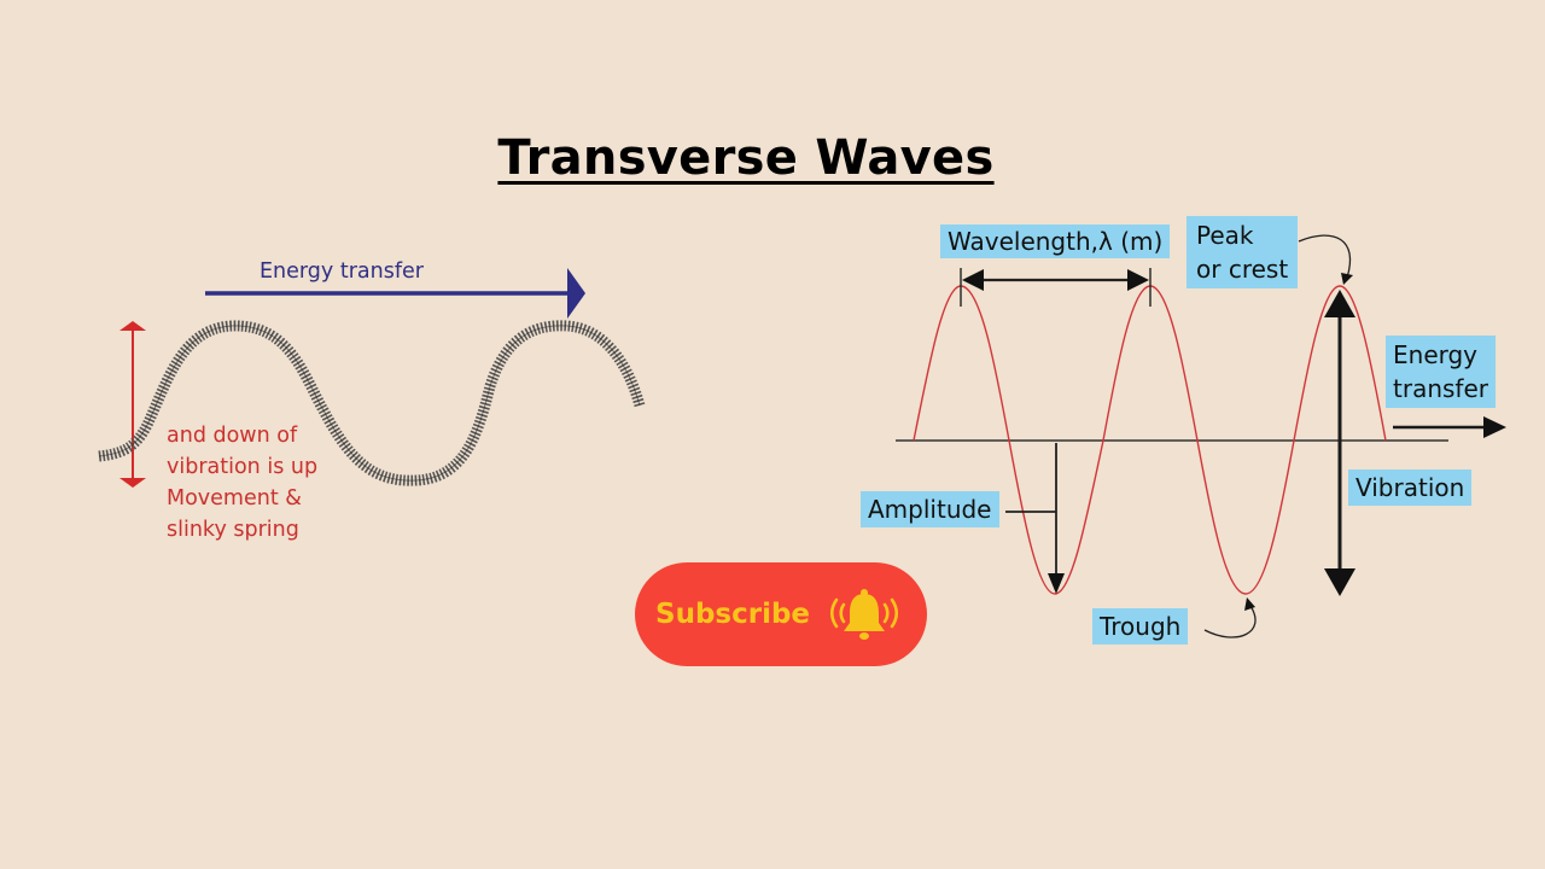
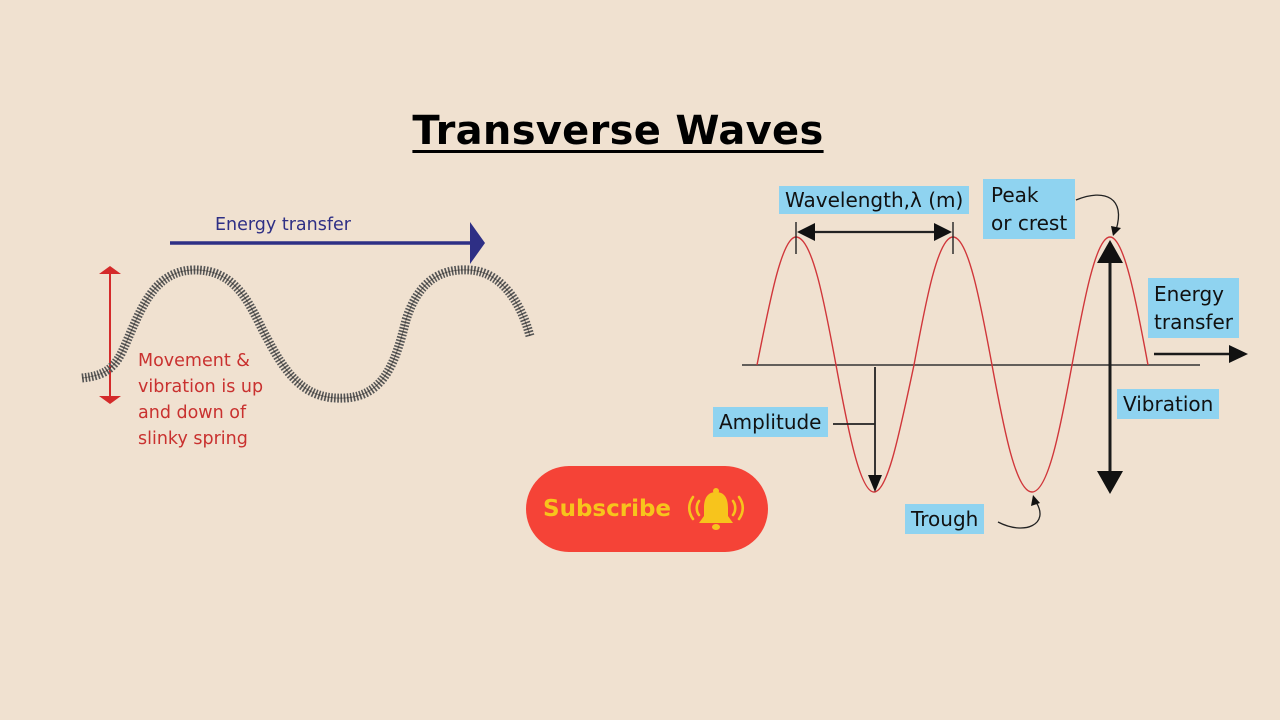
  Transverse Waves
  Energy transfer
- and down of
+ Movement &
  vibration is up
- Movement &
+ and down of
  slinky spring
  Wavelength,λ (m)
  Peak
  or crest
  Energy
  transfer
  Amplitude
  Vibration
  Trough
  Subscribe
